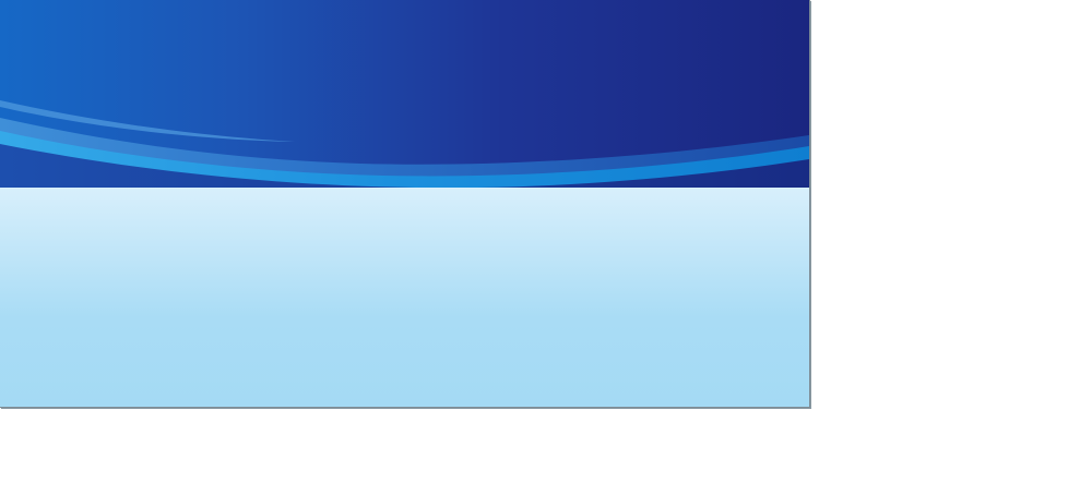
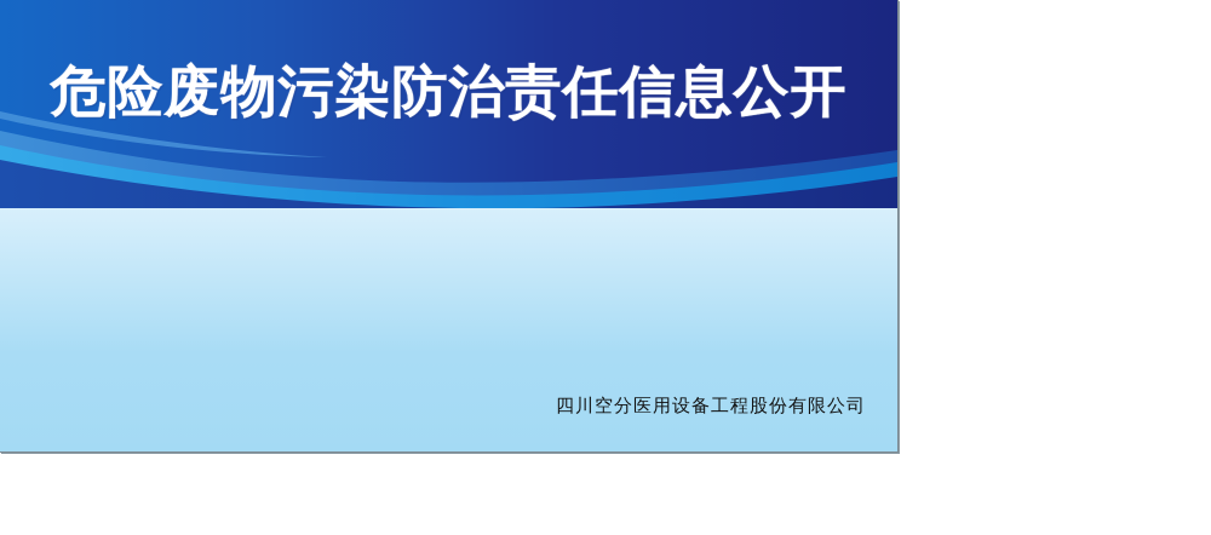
+ 危险废物污染防治责任信息公开
+ 四川空分医用设备工程股份有限公司
